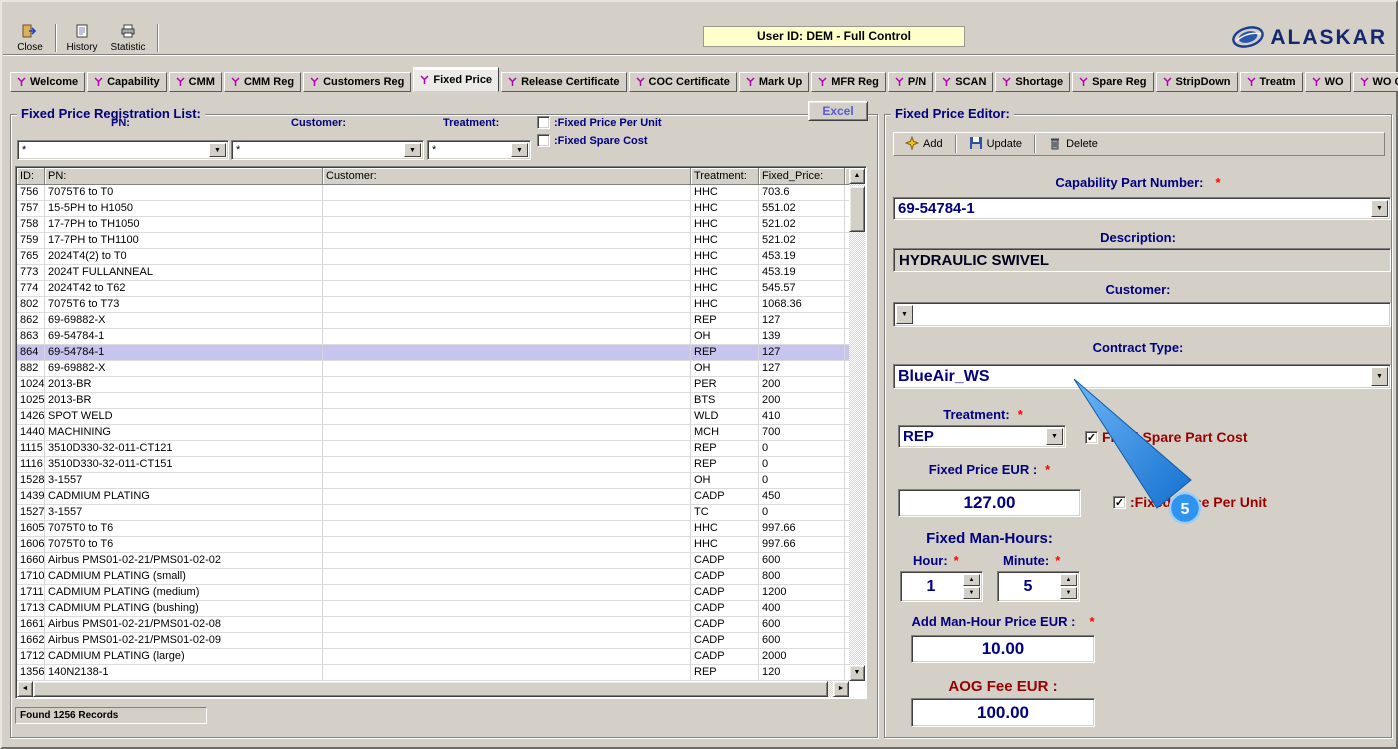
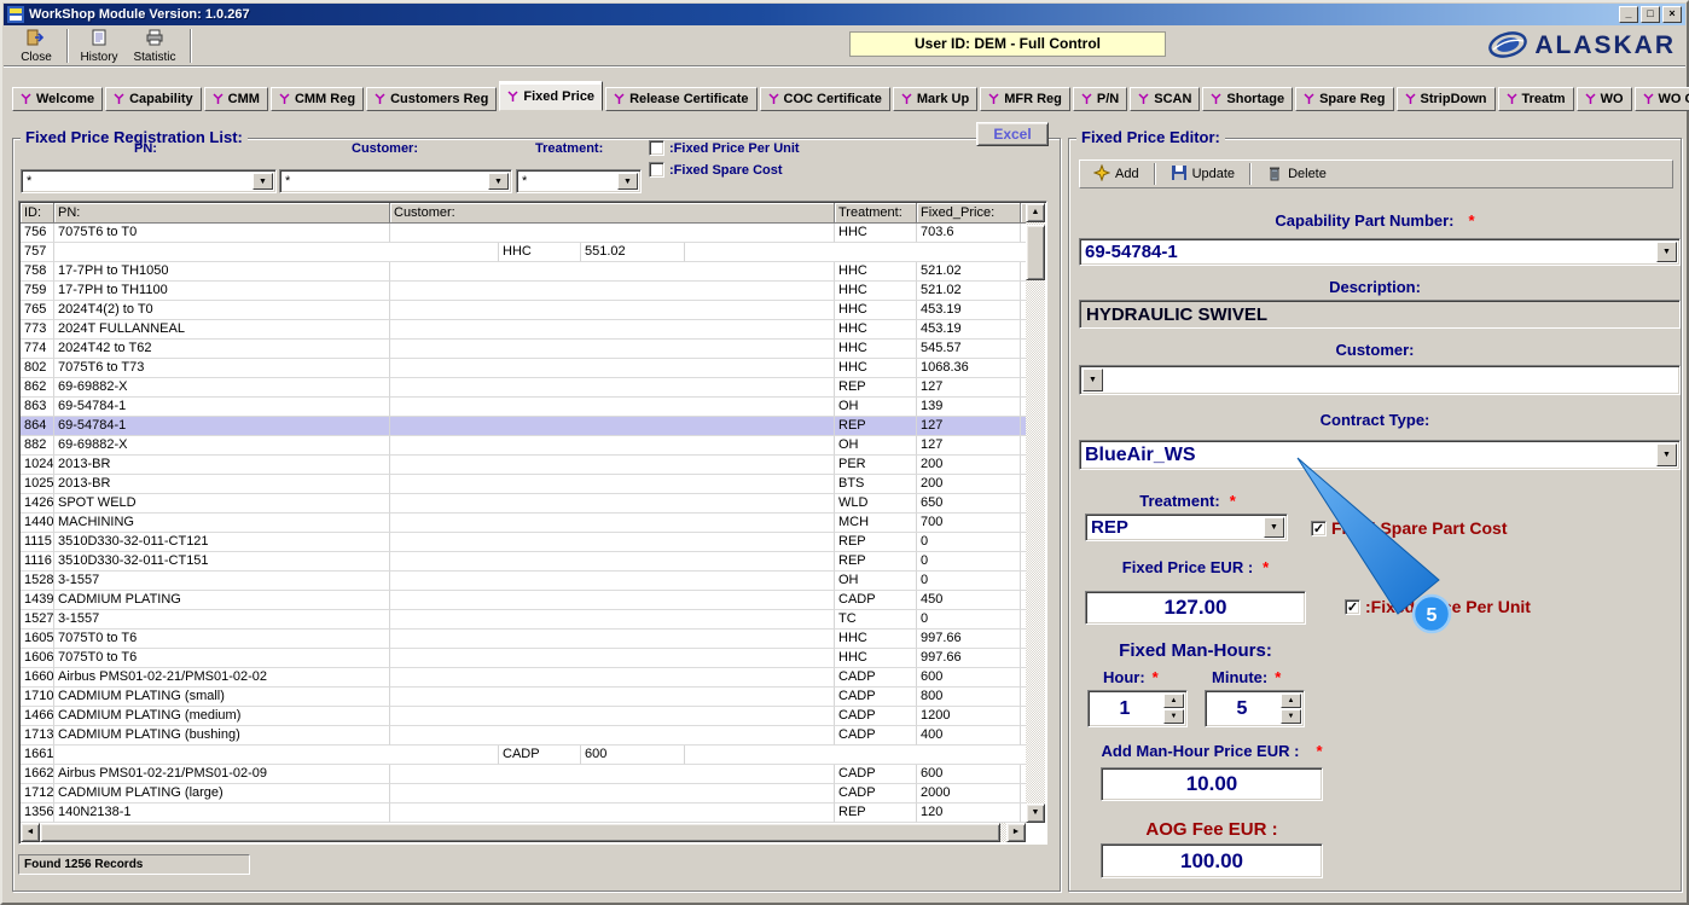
+ WorkShop Module Version: 1.0.267
+ _
+ □
+ ×
  Close
  History
  Statistic
  User ID: DEM - Full Control
  ALASKAR
  Welcome
  Capability
  CMM
  CMM Reg
  Customers Reg
  Fixed Price
  Release Certificate
  COC Certificate
  Mark Up
  MFR Reg
  P/N
  SCAN
  Shortage
  Spare Reg
  StripDown
  Treatm
  WO
  Fixed Price Registration List:
  PN:
  Customer:
  Treatment:
  *
  *
  *
  :Fixed Price Per Unit
  :Fixed Spare Cost
  ID:
  PN:
  Customer:
  Treatment:
  Fixed_Price:
  756
  7075T6 to T0
  HHC
  703.6
  757
- 15-5PH to H1050
  HHC
  551.02
  758
  17-7PH to TH1050
  HHC
  521.02
  759
  17-7PH to TH1100
  HHC
  521.02
  765
  2024T4(2) to T0
  HHC
  453.19
  773
  2024T FULLANNEAL
  HHC
  453.19
  774
  2024T42 to T62
  HHC
  545.57
  802
  7075T6 to T73
  HHC
  1068.36
  862
  69-69882-X
  REP
  127
  863
  69-54784-1
  OH
  139
  864
  69-54784-1
  REP
  127
  882
  69-69882-X
  OH
  127
  1024
  2013-BR
  PER
  200
  1025
  2013-BR
  BTS
  200
  1426
  SPOT WELD
  WLD
- 410
+ 650
  1440
  MACHINING
  MCH
  700
  1115
  3510D330-32-011-CT121
  REP
  0
  1116
  3510D330-32-011-CT151
  REP
  0
  1528
  3-1557
  OH
  0
  1439
  CADMIUM PLATING
  CADP
  450
  1527
  3-1557
  TC
  0
  1605
  7075T0 to T6
  HHC
  997.66
  1606
  7075T0 to T6
  HHC
  997.66
  1660
  Airbus PMS01-02-21/PMS01-02-02
  CADP
  600
  1710
  CADMIUM PLATING (small)
  CADP
  800
- 1711
+ 1466
  CADMIUM PLATING (medium)
  CADP
  1200
  1713
  CADMIUM PLATING (bushing)
  CADP
  400
  1661
- Airbus PMS01-02-21/PMS01-02-08
  CADP
  600
  1662
  Airbus PMS01-02-21/PMS01-02-09
  CADP
  600
  1712
  CADMIUM PLATING (large)
  CADP
  2000
  1356
  140N2138-1
  REP
  120
  Found 1256 Records
  Excel
  Fixed Price Editor:
  Add
  Update
  Delete
  Capability Part Number: *
  69-54784-1
  Description:
  HYDRAULIC SWIVEL
  Customer:
  Contract Type:
  BlueAir_WS
  Treatment: *
  REP
  ✓
  F Spare Part Cost
  Fixed Price EUR : *
  127.00
  ✓
  :Fixde Per Unit
  Fixed Man-Hours:
  Hour: *
  Minute: *
  1
  5
  Add Man-Hour Price EUR : *
  10.00
  AOG Fee EUR :
  100.00
  5
